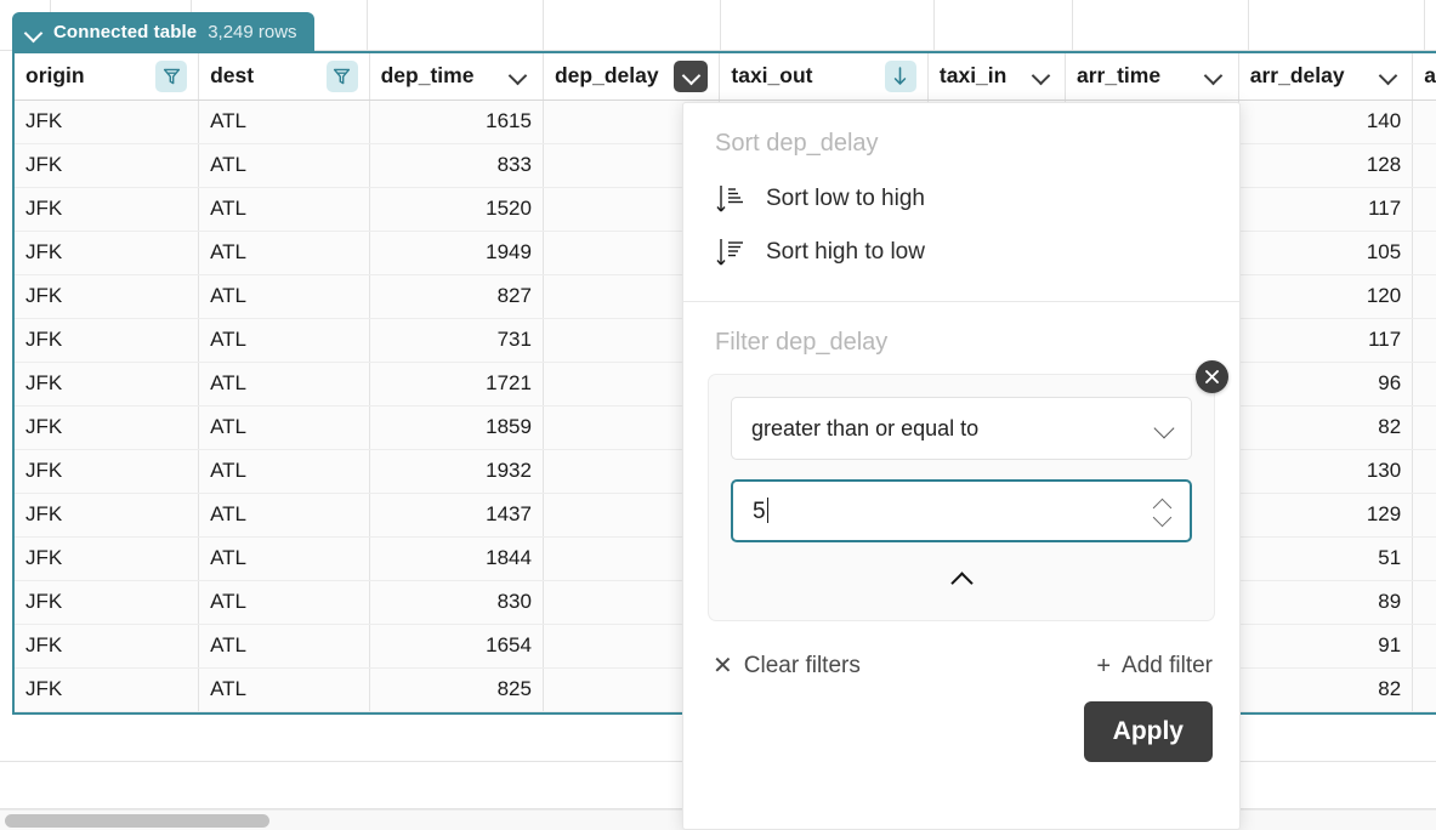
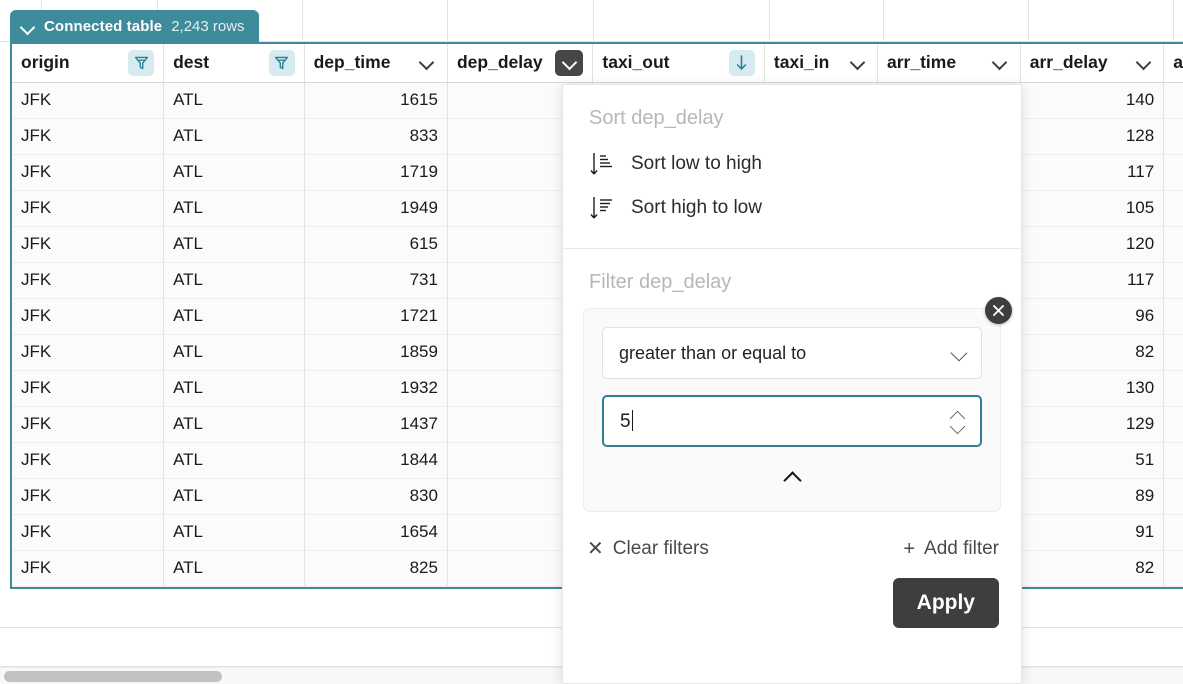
  origin	dest	dep_time	dep_delay	taxi_out	taxi_in	arr_time	arr_delay	a
  JFK	ATL	1615					140
  JFK	ATL	833					128
- JFK	ATL	1520					117
+ JFK	ATL	1719					117
  JFK	ATL	1949					105
- JFK	ATL	827					120
+ JFK	ATL	615					120
  JFK	ATL	731					117
  JFK	ATL	1721					96
  JFK	ATL	1859					82
  JFK	ATL	1932					130
  JFK	ATL	1437					129
  JFK	ATL	1844					51
  JFK	ATL	830					89
  JFK	ATL	1654					91
  JFK	ATL	825					82
  Connected table
- 3,249 rows
+ 2,243 rows
  Sort dep_delay
  Sort low to high
  Sort high to low
  Filter dep_delay
  greater than or equal to
  5
  ✕
  Clear filters
  +
  Add filter
  Apply
